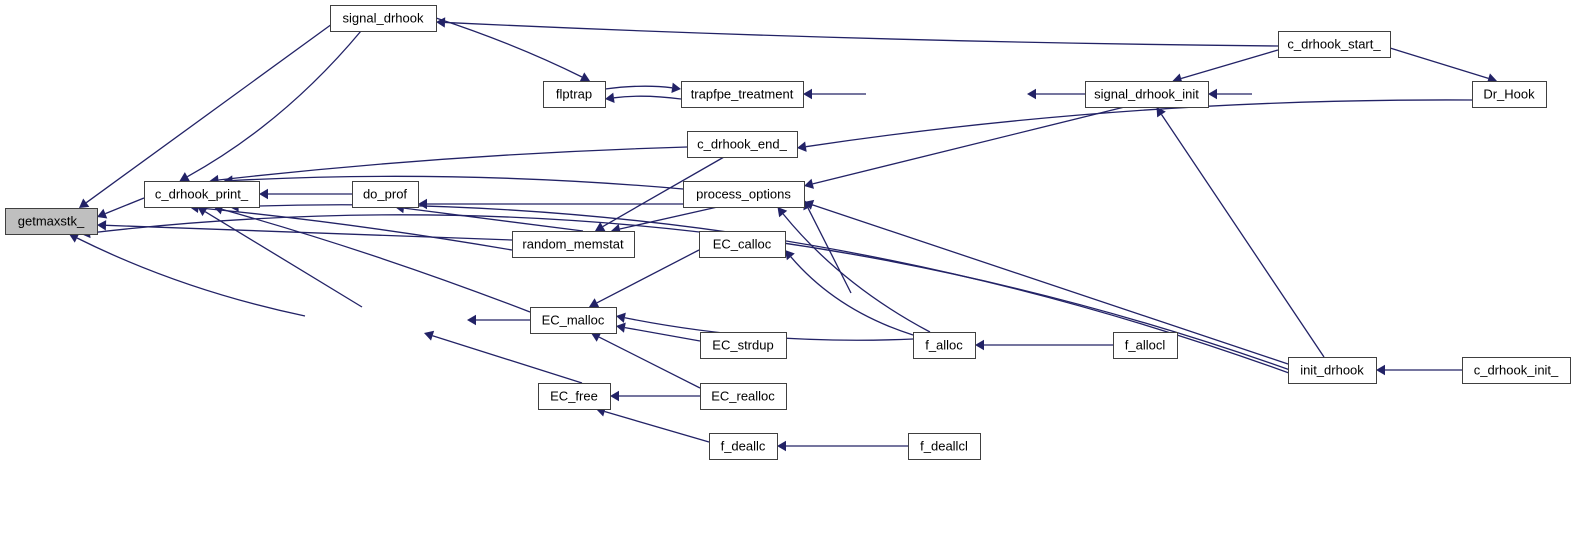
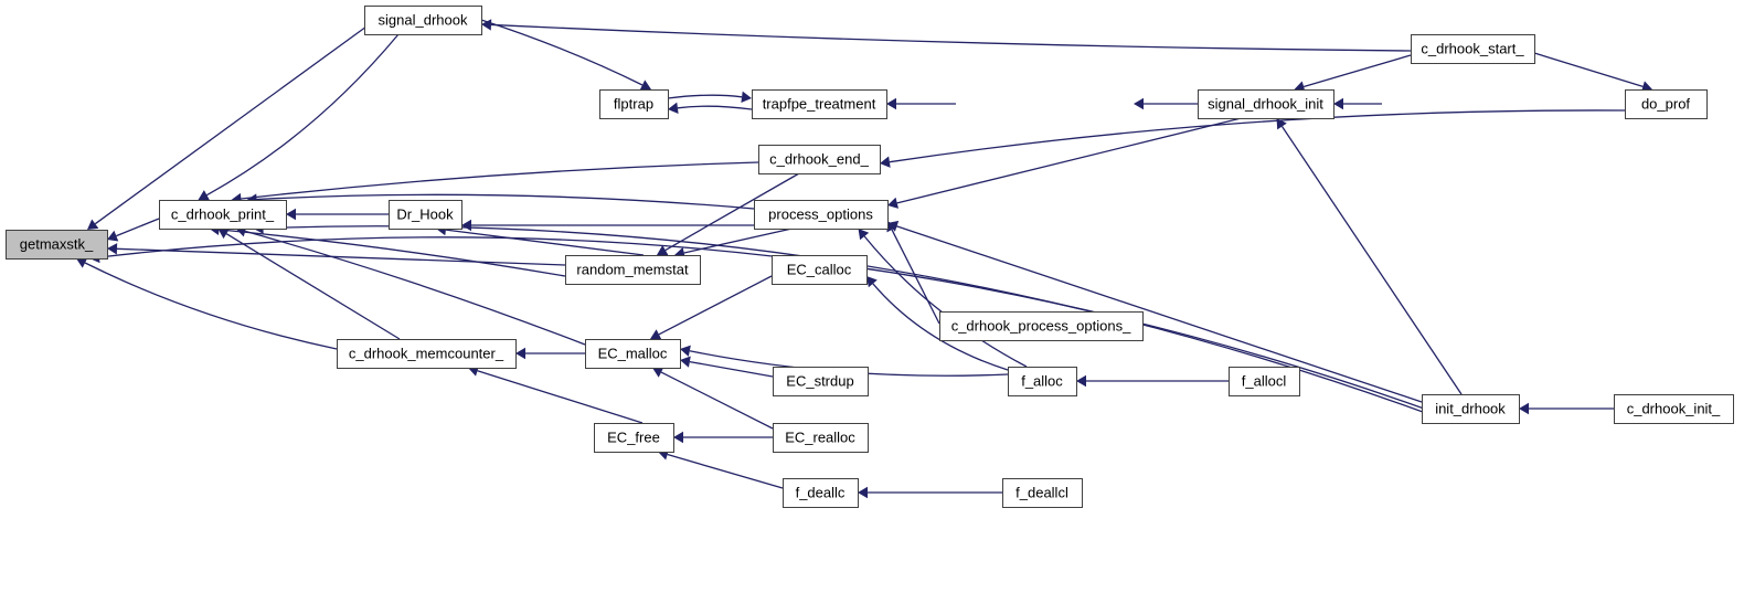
  getmaxstk_
  c_drhook_print_
  signal_drhook
- do_prof
+ Dr_Hook
  flptrap
  random_memstat
  trapfpe_treatment
  c_drhook_end_
  process_options
  EC_calloc
+ c_drhook_memcounter_
  EC_malloc
+ c_drhook_process_options_
  EC_strdup
  f_alloc
  f_allocl
  EC_free
  EC_realloc
  f_deallc
  f_deallcl
  signal_drhook_init
  c_drhook_start_
- Dr_Hook
+ do_prof
  init_drhook
  c_drhook_init_
